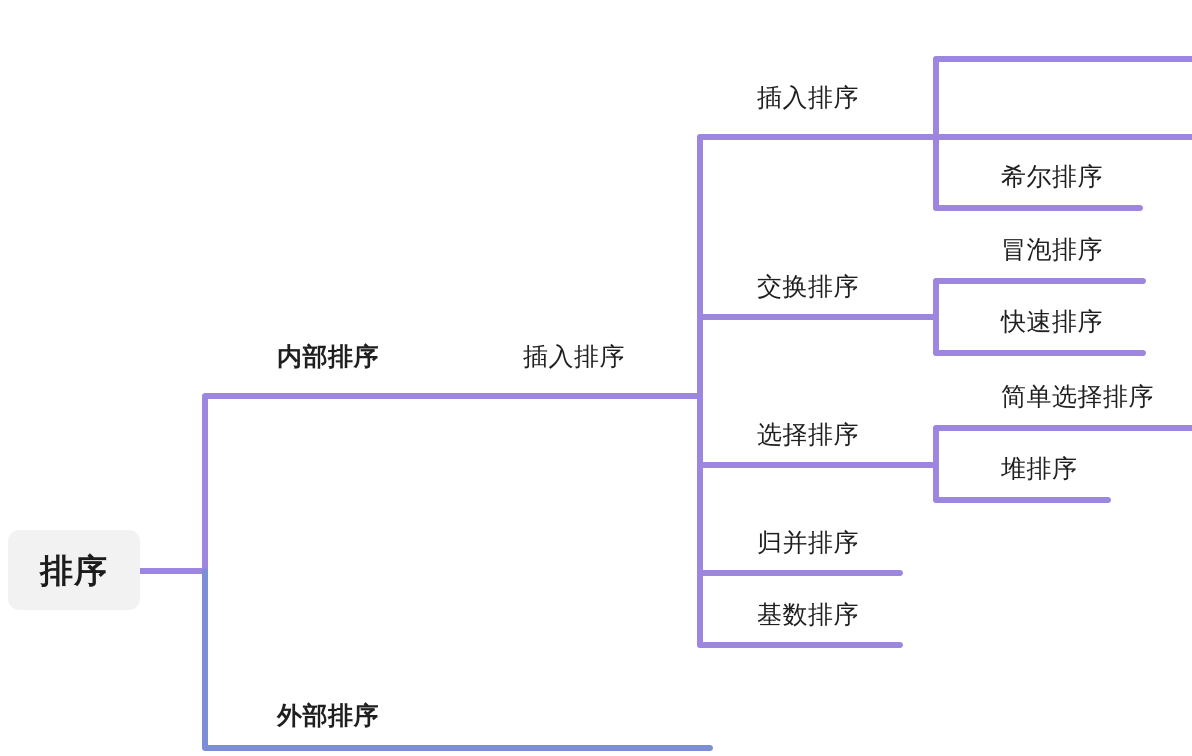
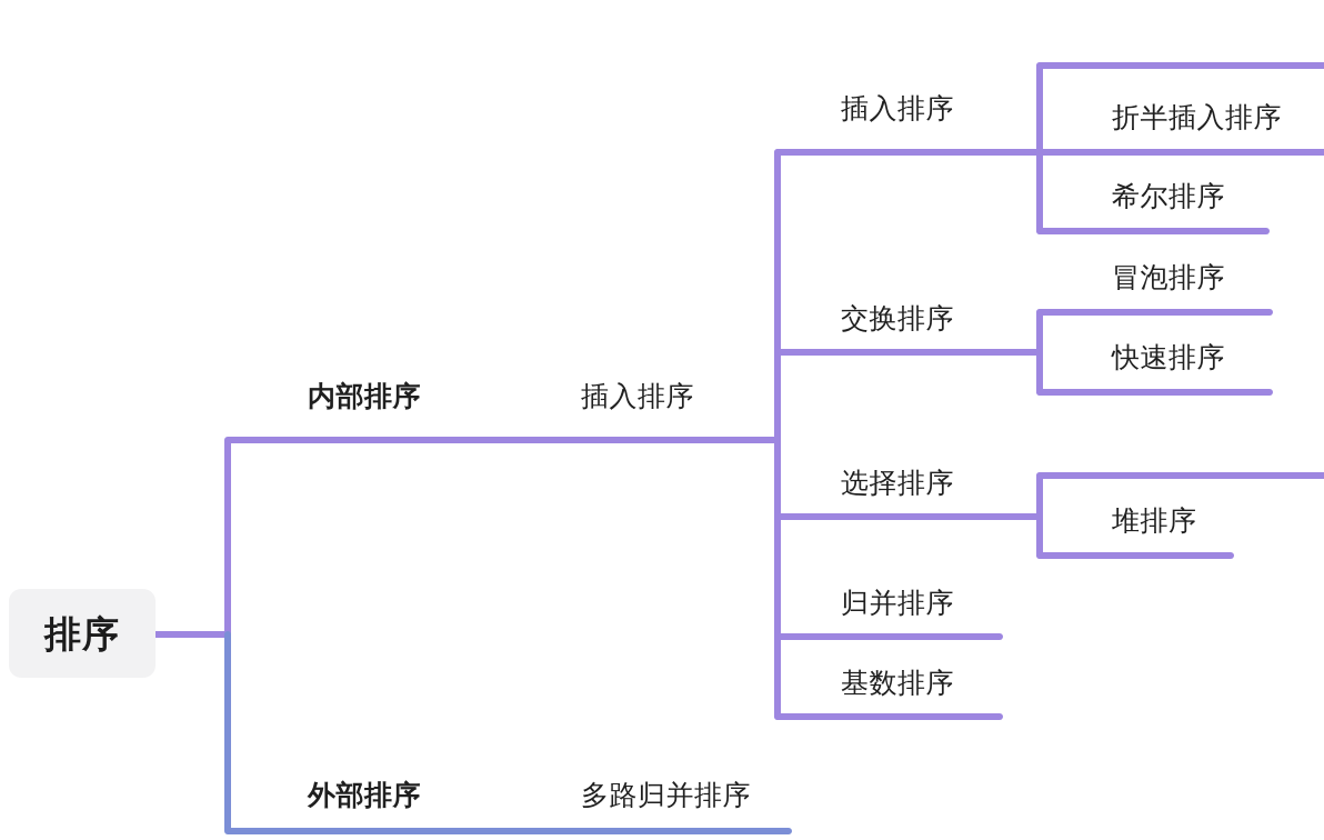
  排序
  内部排序
  插入排序
  外部排序
+ 多路归并排序
  插入排序
  交换排序
  选择排序
  归并排序
  基数排序
+ 折半插入排序
  希尔排序
  冒泡排序
  快速排序
- 简单选择排序
  堆排序
